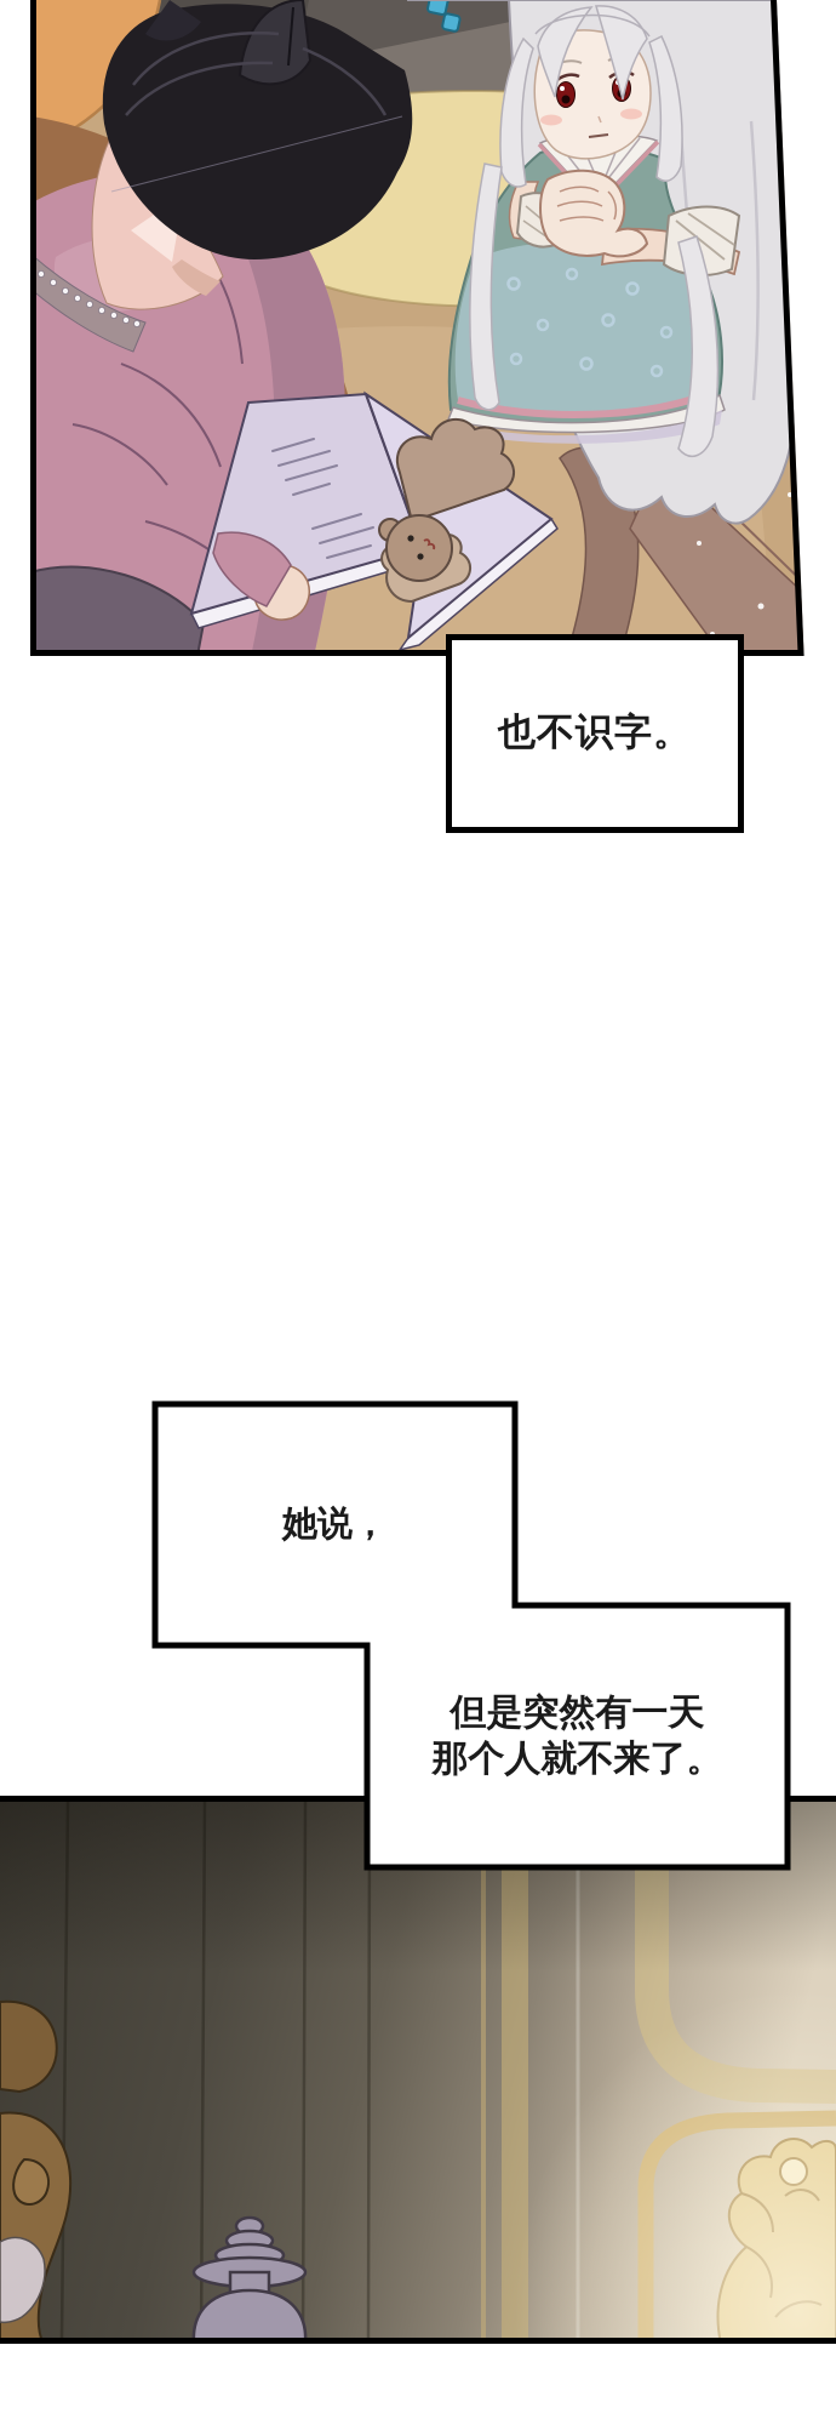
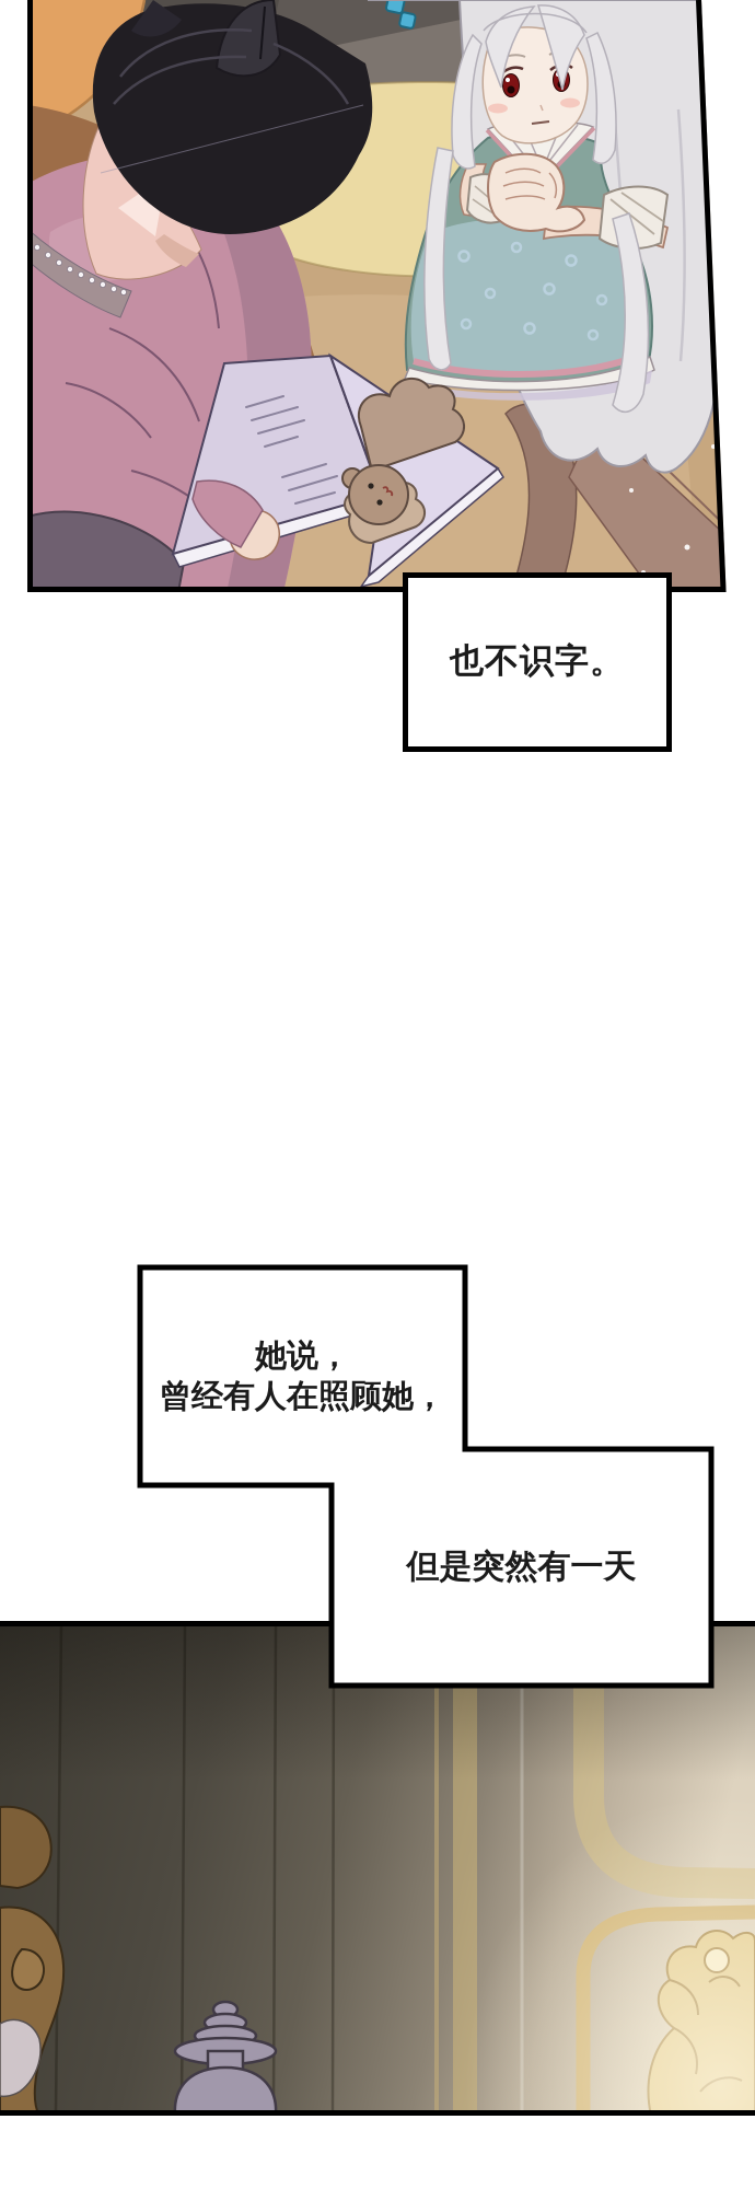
  也不识字。
  她说，
+ 曾经有人在照顾她，
  但是突然有一天
- 那个人就不来了。
